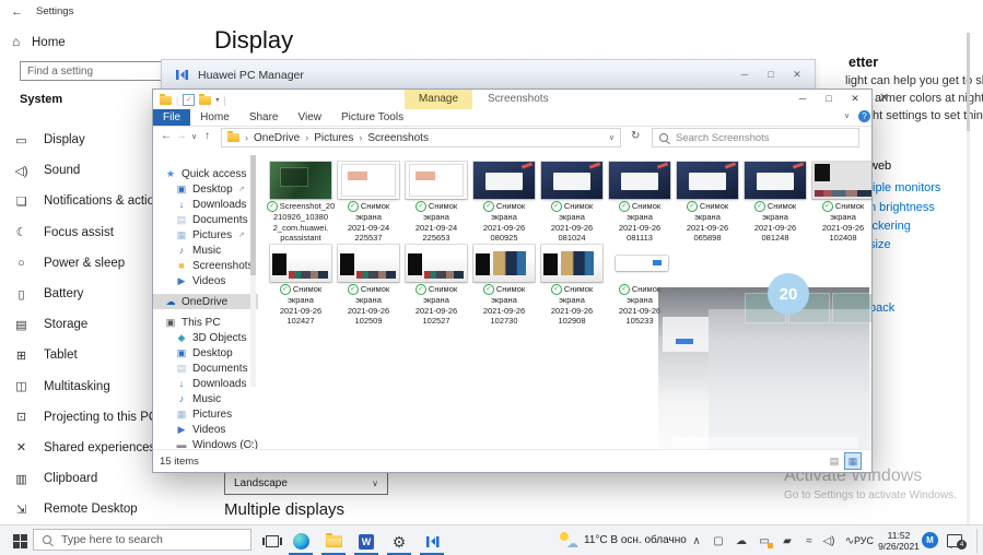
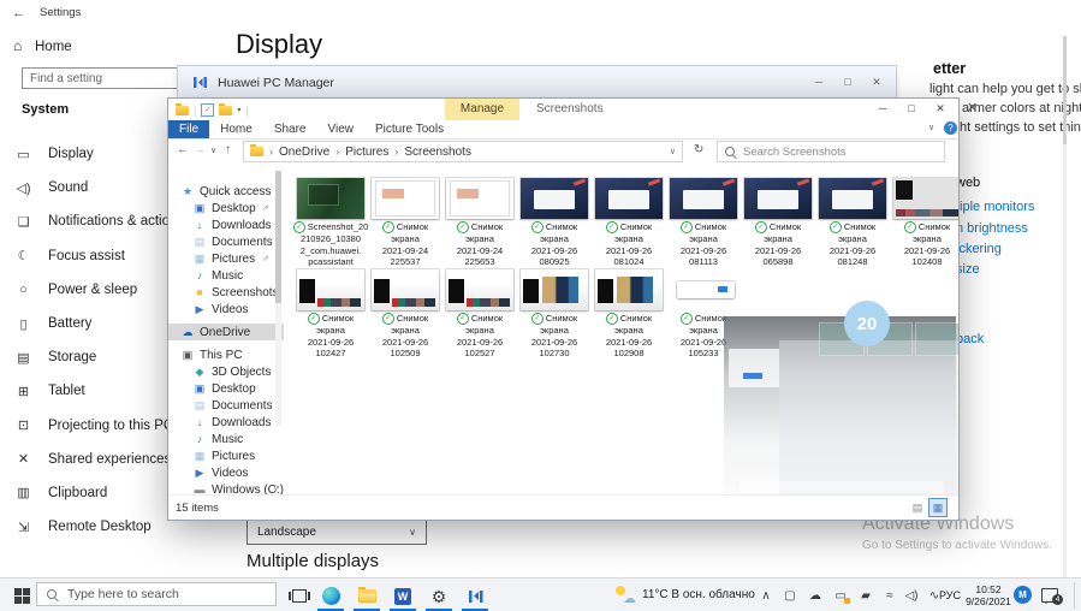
  ←
  Settings
  ⌂
  Home
  Find a setting
  System
  ▭
  Display
  ◁)
  Sound
  ❏
  Notifications & actio
  ☾
  Focus assist
  ○
  Power & sleep
  ▯
  Battery
  ▤
  Storage
  ⊞
  Tablet
- ◫
- Multitasking
  ⊡
  Projecting to this P
  ✕
  Shared experience
  ▥
  Clipboard
  ⇲
  Remote Desktop
  Display
  etter
  light can help you get t s
  armer colors at ngh
  ht settings to set thin
  web
  iple monitors
  n brightness
  ckering
  size
  back
  Landscape
  ∨
  Multiple displays
  Activate Windows
  Go to Settings to activate Windows.
  Huawei PC Manager
  ─
  □
  ✕
  |
  |
  Manage
  Screenshots
  ─
  □
  ✕
  File
  Home
  Share
  View
  Picture Tools
  ?
  ←
  →
  ↑
  ›
  OneDrive
  ›
  Pictures
  ›
  Screenshots
  ↻
  Search Screenshots
  ★
  Quick access
  ▣
  Desktop
  ↓
  Downloads
  ▤
  Documents
  ▦
  Pictures
  ♪
  Music
  ■
  Screenshot
  ▶
  Videos
  ☁
  OneDrive
  ▣
  This PC
  ◆
  3D Objects
  ▣
  Desktop
  ▤
  Documents
  ↓
  Downloads
  ♪
  Music
  ▦
  Pictures
  ▶
  Videos
  ▬
  Windows (C:)
  Screenshot_20
  210926_10380
  2_com.huawei.
  pcassistant
  Снимок
  экрана
  2021-09-24
  225537
  Снимок
  экрана
  2021-09-24
  225653
  Снимок
  экрана
  2021-09-26
  080925
  Снимок
  экрана
  2021-09-26
  081024
  Снимок
  экрана
  2021-09-26
  081113
  Снимок
  экрана
  2021-09-26
  065898
  Снимок
  экрана
  2021-09-26
  081248
  Снимок
  экрана
  2021-09-26
  102408
  Снимок
  экрана
  2021-09-26
  102427
  Снимок
  экрана
  2021-09-26
  102509
  Снимок
  экрана
  2021-09-26
  102527
  Снимок
  экрана
  2021-09-26
  102730
  Снимок
  экрана
  2021-09-26
  102908
  Снимо
  экрана
  2021-09-2
  105233
  20
  15 items
  ▤
  ▦
  ✕
  Type here to search
  W
  ⚙
  11°C В осн. облачно
  РУС
- 11:52
+ 10:52
  9/26/2021
  M
  ∧
  ▢
  ☁
  ▭
  ▰
  ≈
  ◁)
  ∿
